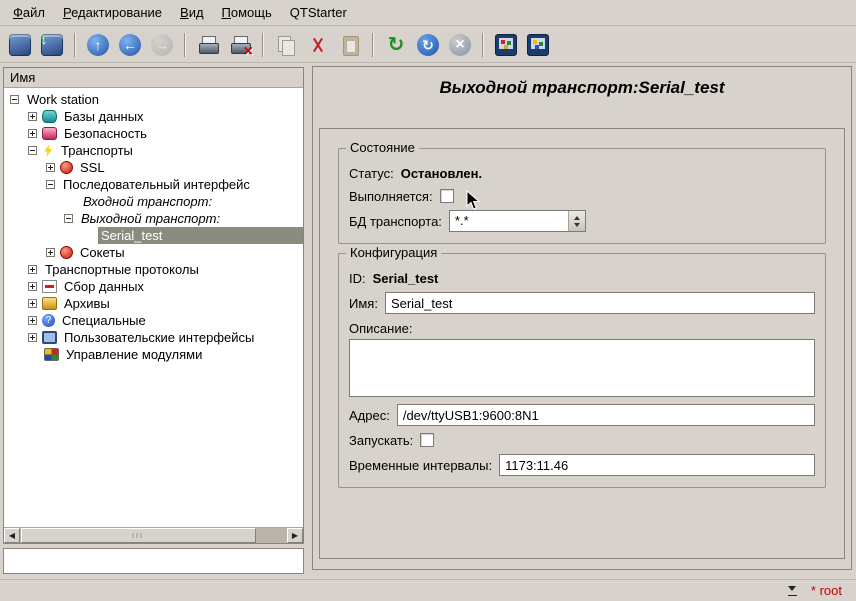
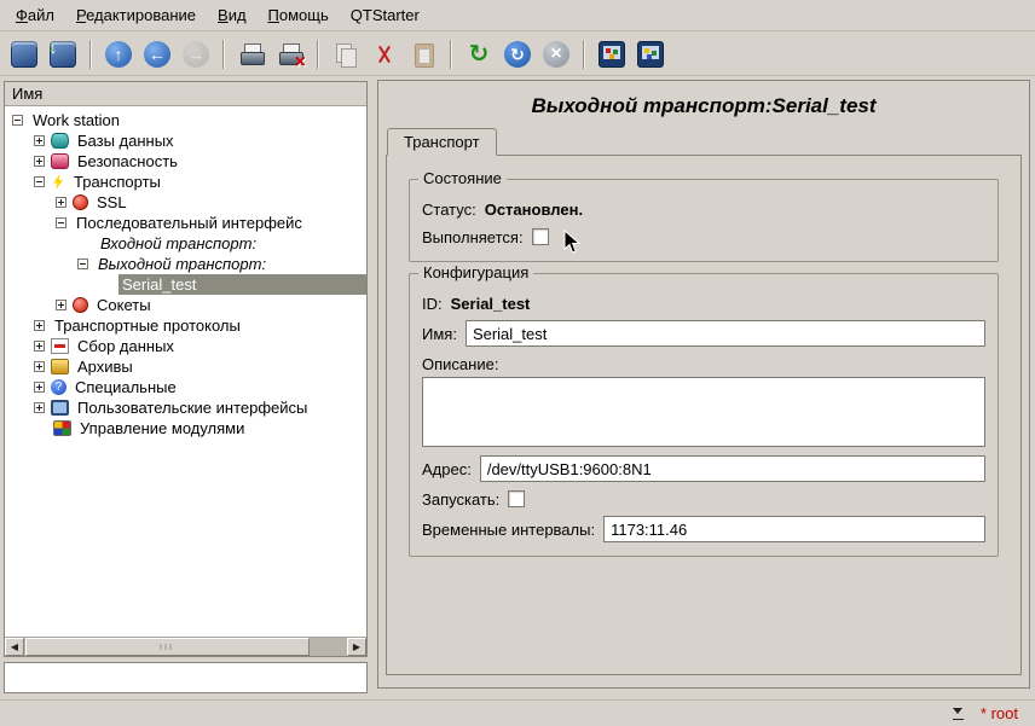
  Файл
  Редактирование
  Вид
  Помощь
  QTStarter
  Имя
  Work station
  Базы данных
  Безопасность
  Транспорты
  SSL
  Последовательный интерфейс
  Входной транспорт:
  Выходной транспорт:
  Serial_test
  Сокеты
  Транспортные протоколы
  Сбор данных
  Архивы
  Специальные
  Пользовательские интерфейсы
  Управление модулями
  ◀
  ▶
  Выходной транспорт:Serial_test
+ Транспорт
  Состояние
  Статус:
  Остановлен.
  Выполняется:
- БД транспорта:
- *.*
  Конфигурация
  ID:
  Serial_test
  Имя:
  Serial_test
  Описание:
  Адрес:
  /dev/ttyUSB1:9600:8N1
  Запускать:
  Временные интервалы:
  1173:11.46
  * root
